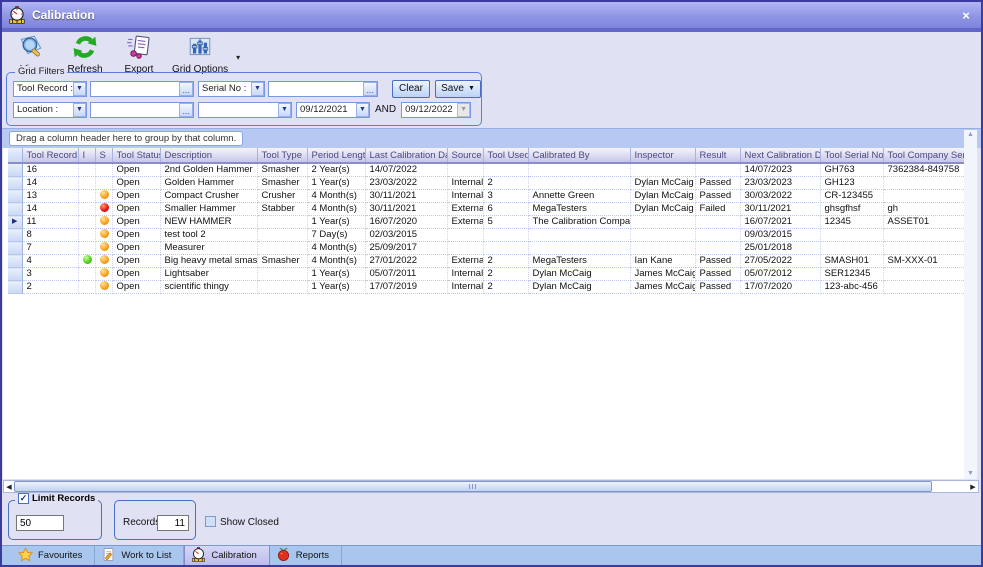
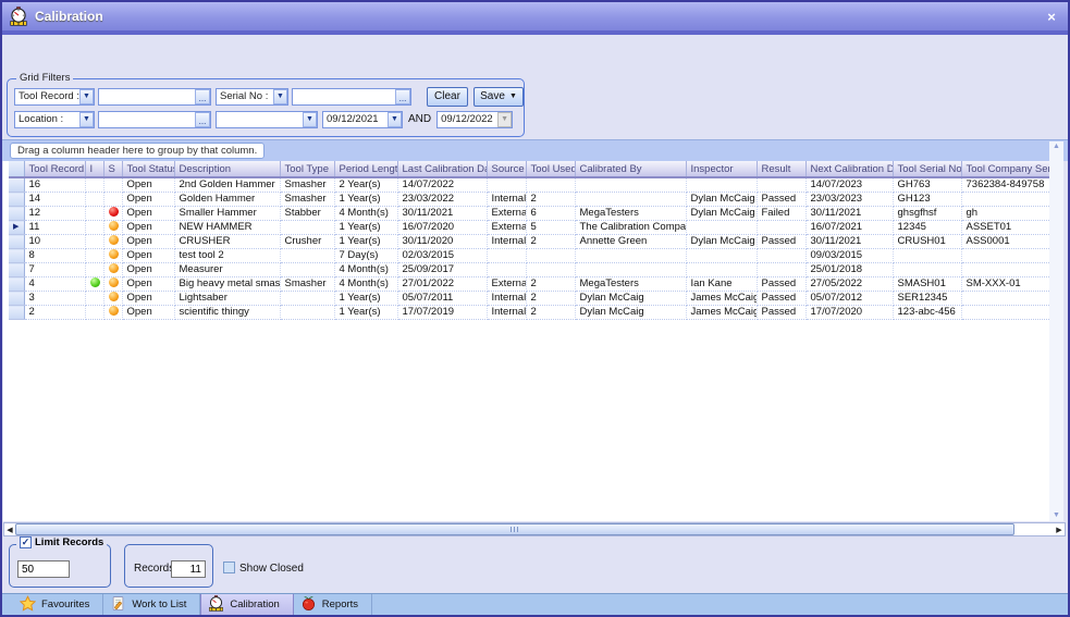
  Calibration
  ×
- Refresh
- Export
- Grid Options
- ▾
  Grid Filters
  Tool Record :
  ...
  Serial No :
  ...
  Clear
  Save
  Location :
  ...
  09/12/2021
  AND
  09/12/2022
  Drag a column header here to group by that column.
  	Tool Record	I	S	Tool Statu	Description	Tool Type	Period Lengt	Last Calibration D	Source	Tool Used	Calibrated By	Inspector	Result	Next Calibration D	Tool Serial No	Tool Company Se
  	16			Open	2nd Golden Hammer	Smasher	2 Year(s)	14/07/2022						14/07/2023	GH763	7362384-849758
  	14			Open	Golden Hammer	Smasher	1 Year(s)	23/03/2022	Internal	2		Dylan McCaig	Passed	23/03/2023	GH123
- 	13			Open	Compact Crusher	Crusher	4 Month(s)	30/11/2021	Internal	3	Annette Green	Dylan McCaig	Passed	30/03/2022	CR-123455
- 	14			Open	Smaller Hammer	Stabber	4 Month(s)	30/11/2021	Externa	6	MegaTesters	Dylan McCaig	Failed	30/11/2021	ghsgfhsf	gh
+ 	12			Open	Smaller Hammer	Stabber	4 Month(s)	30/11/2021	Externa	6	MegaTesters	Dylan McCaig	Failed	30/11/2021	ghsgfhsf	gh
  	11			Open	NEW HAMMER		1 Year(s)	16/07/2020	Externa	5	The Calibration Compa			16/07/2021	12345	ASSET01
+ 	10			Open	CRUSHER	Crusher	1 Year(s)	30/11/2020	Internal	2	Annette Green	Dylan McCaig	Passed	30/11/2021	CRUSH01	ASS0001
  	8			Open	test tool 2		7 Day(s)	02/03/2015						09/03/2015
  	7			Open	Measurer		4 Month(s)	25/09/2017						25/01/2018
  	4			Open	Big heavy metal smas	Smasher	4 Month(s)	27/01/2022	Externa	2	MegaTesters	Ian Kane	Passed	27/05/2022	SMASH01	SM-XXX-01
  	3			Open	Lightsaber		1 Year(s)	05/07/2011	Internal	2	Dylan McCaig	James McCaig	Passed	05/07/2012	SER12345
  	2			Open	scientific thingy		1 Year(s)	17/07/2019	Internal	2	Dylan McCaig	James McCaig	Passed	17/07/2020	123-abc-456
  Limit Records
  50
  Record
  11
  Show Closed
  Favourites
  Work to List
  Calibration
  Reports
